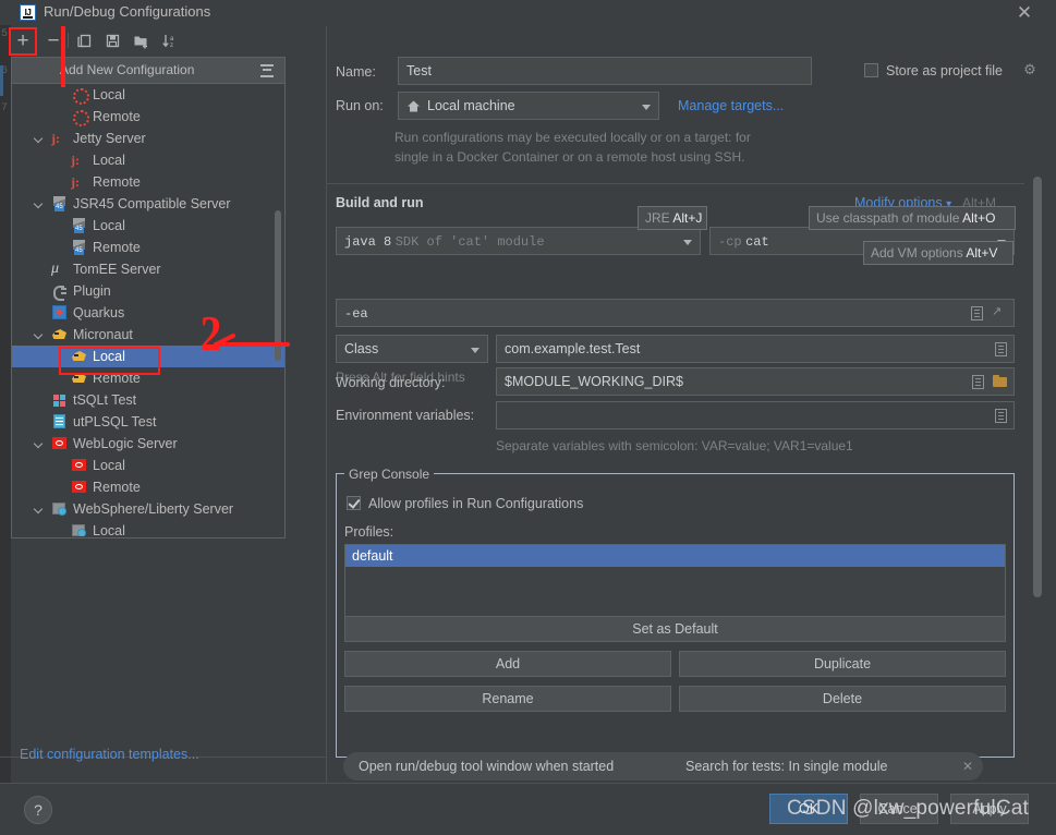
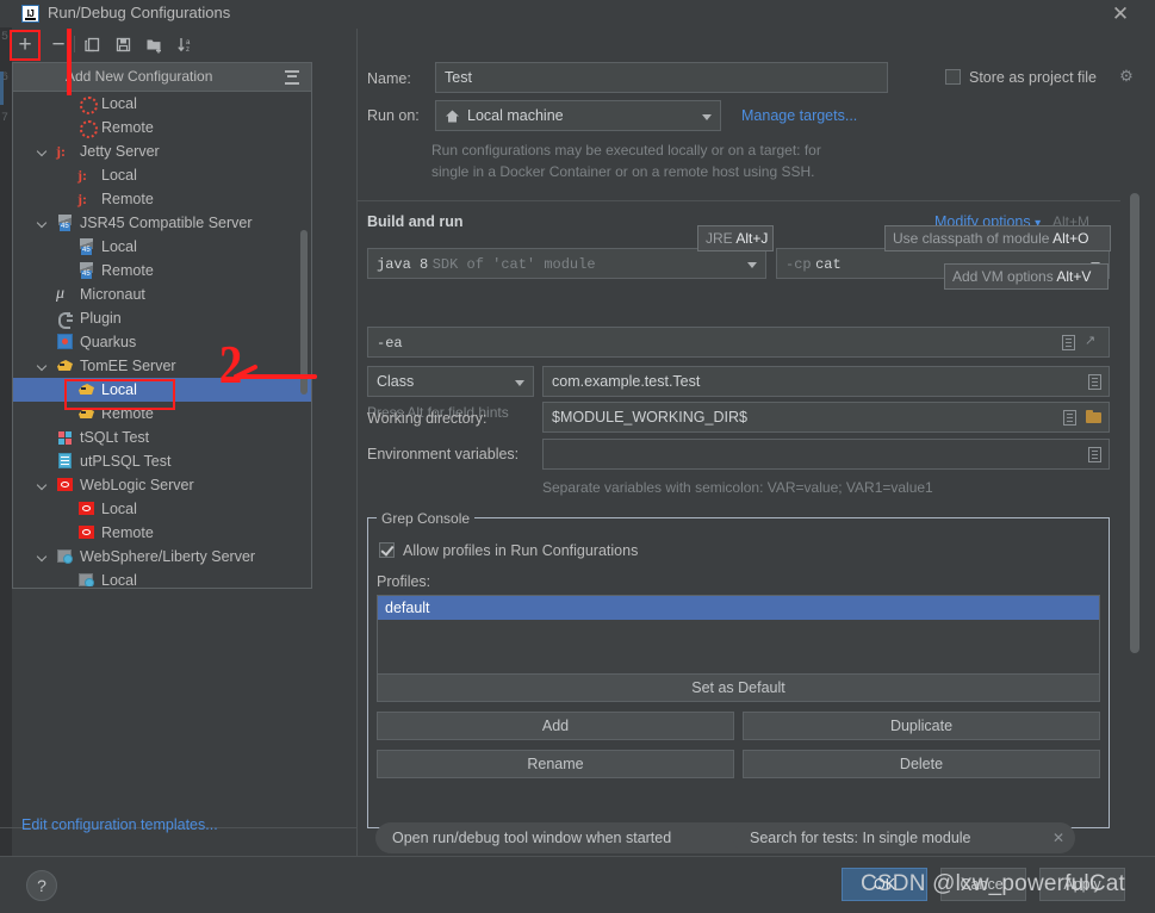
  5
  6
  7
  IJ
  Run/Debug Configurations
  ✕
  +
  −
  dd New Configuration
  Local
  Remote
  j:
  Jetty Server
  j:
  Local
  j:
  Remote
  JSR45 Compatible Server
  Local
  Remote
  μ
- TomEE Server
+ Micronaut
  Plugin
  Quarkus
- Micronaut
+ TomEE Server
  Local
  Remote
  tSQLt Test
  utPLSQL Test
  WebLogic Server
  Local
  Remote
  WebSphere/Liberty Server
  Local
  Name:
  Test
  Store as project file
  ⚙
  Run on:
  Local machine
  Manage targets...
  Run configurations may be executed locally or on a target: for
  single in a Docker Container or on a remote host using SSH.
  Build and run
  Modify options ▾
  Alt+M
  java 8 SDK of 'cat' module
  -cp cat
  -ea
  ↗
  Class
  com.example.test.Test
  Press Alt for field hints
  Working directory:
  $MODULE_WORKING_DIR$
  Environment variables:
  Separate variables with semicolon: VAR=value; VAR1=value1
  Grep Console
  Allow profiles in Run Configurations
  Profiles:
  default
  Set as Default
  Add
  Duplicate
  Rename
  Delete
  JRE Alt+J
  Use classpath of module Alt+O
  Add VM options Alt+V
  Open run/debug tool window when started
  Search for tests: In single module
  ✕
  Edit configuration templates...
  ?
  OK
  Cancel
  Apply
  2
  CSDN @lxw_powerfulCat
